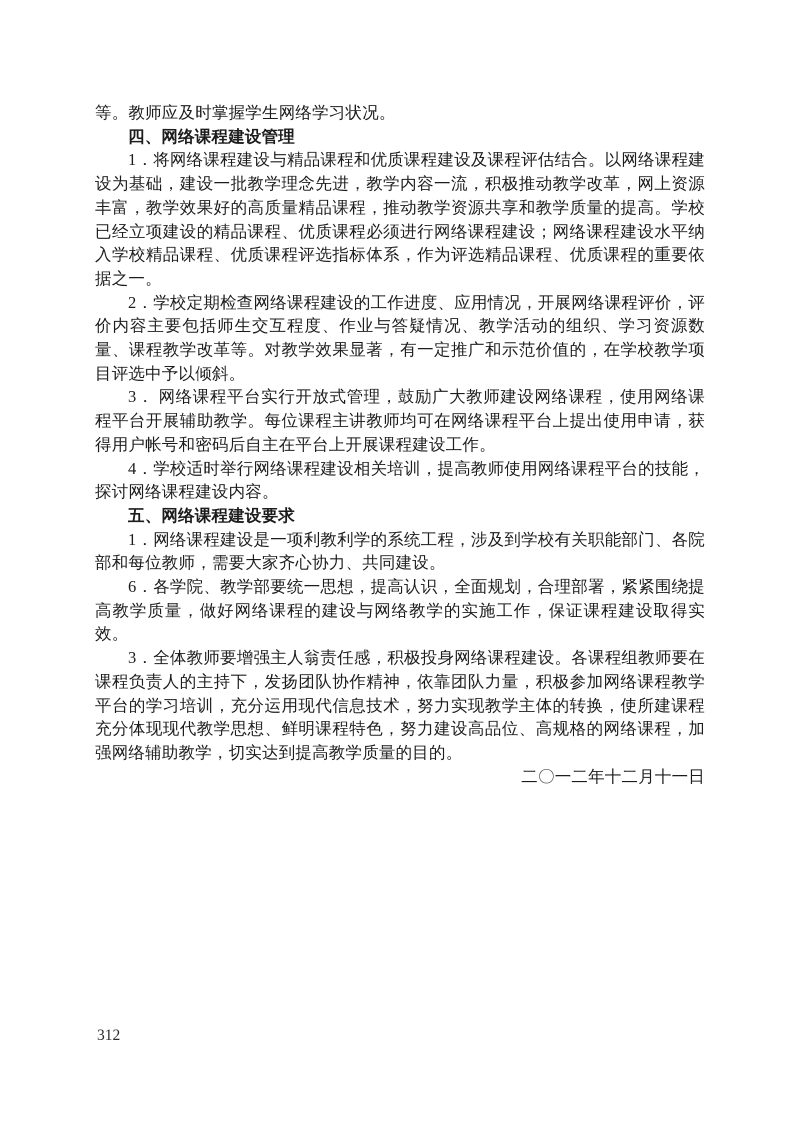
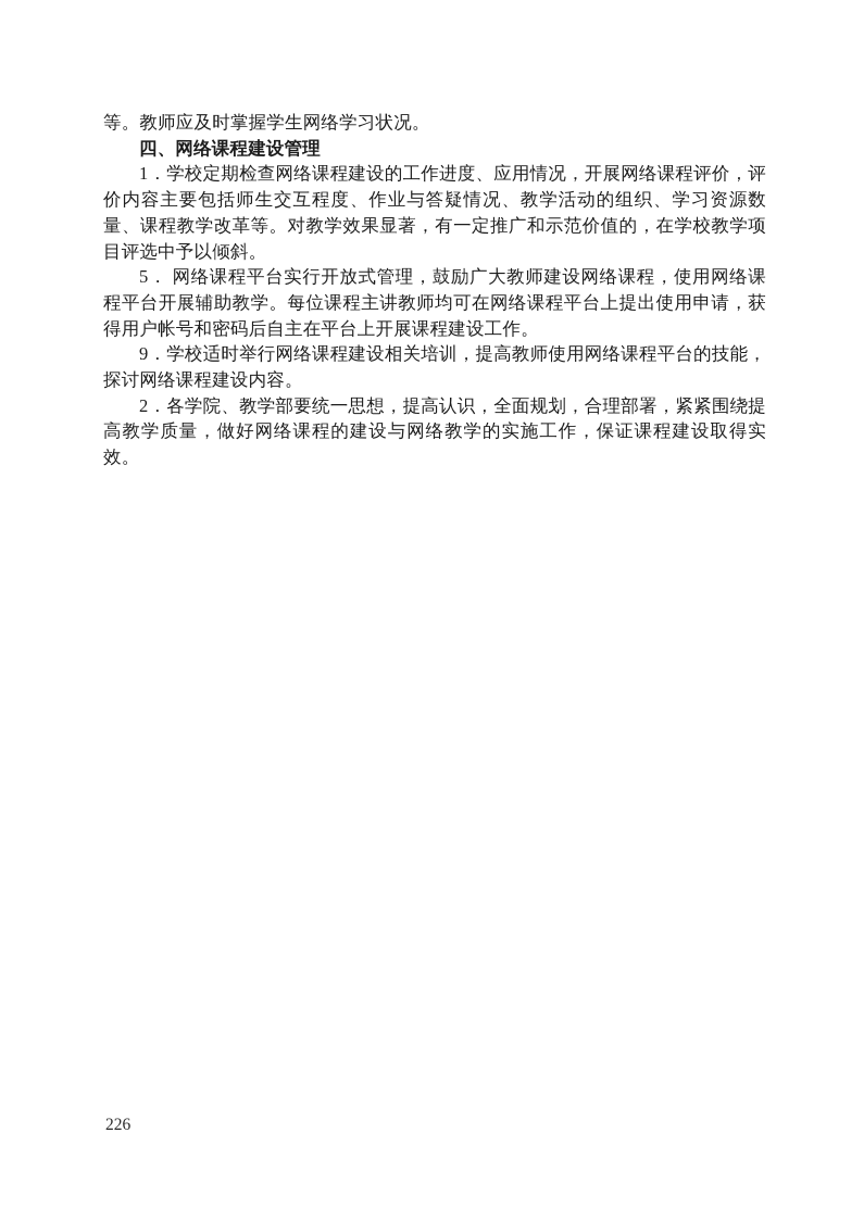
  等。教师应及时掌握学生网络学习状况。
  四、网络课程建设管理
- 1．将网络课程建设与精品课程和优质课程建设及课程评估结合。以网络课程建设为基础，建设一批教学理念先进，教学内容一流，积极推动教学改革，网上资源丰富，教学效果好的高质量精品课程，推动教学资源共享和教学质量的提高。学校已经立项建设的精品课程、优质课程必须进行网络课程建设；网络课程建设水平纳入学校精品课程、优质课程评选指标体系，作为评选精品课程、优质课程的重要依据之一。
- 2．学校定期检查网络课程建设的工作进度、应用情况，开展网络课程评价，评价内容主要包括师生交互程度、作业与答疑情况、教学活动的组织、学习资源数量、课程教学改革等。对教学效果显著，有一定推广和示范价值的，在学校教学项目评选中予以倾斜。
+ 1．学校定期检查网络课程建设的工作进度、应用情况，开展网络课程评价，评价内容主要包括师生交互程度、作业与答疑情况、教学活动的组织、学习资源数量、课程教学改革等。对教学效果显著，有一定推广和示范价值的，在学校教学项目评选中予以倾斜。
- 3． 网络课程平台实行开放式管理，鼓励广大教师建设网络课程，使用网络课程平台开展辅助教学。每位课程主讲教师均可在网络课程平台上提出使用申请，获得用户帐号和密码后自主在平台上开展课程建设工作。
+ 5． 网络课程平台实行开放式管理，鼓励广大教师建设网络课程，使用网络课程平台开展辅助教学。每位课程主讲教师均可在网络课程平台上提出使用申请，获得用户帐号和密码后自主在平台上开展课程建设工作。
- 4．学校适时举行网络课程建设相关培训，提高教师使用网络课程平台的技能，探讨网络课程建设内容。
+ 9．学校适时举行网络课程建设相关培训，提高教师使用网络课程平台的技能，探讨网络课程建设内容。
- 五、网络课程建设要求
- 1．网络课程建设是一项利教利学的系统工程，涉及到学校有关职能部门、各院部和每位教师，需要大家齐心协力、共同建设。
- 6．各学院、教学部要统一思想，提高认识，全面规划，合理部署，紧紧围绕提高教学质量，做好网络课程的建设与网络教学的实施工作，保证课程建设取得实效。
+ 2．各学院、教学部要统一思想，提高认识，全面规划，合理部署，紧紧围绕提高教学质量，做好网络课程的建设与网络教学的实施工作，保证课程建设取得实效。
- 3．全体教师要增强主人翁责任感，积极投身网络课程建设。各课程组教师要在课程负责人的主持下，发扬团队协作精神，依靠团队力量，积极参加网络课程教学平台的学习培训，充分运用现代信息技术，努力实现教学主体的转换，使所建课程充分体现现代教学思想、鲜明课程特色，努力建设高品位、高规格的网络课程，加强网络辅助教学，切实达到提高教学质量的目的。
- 二〇一二年十二月十一日
- 312
+ 226
